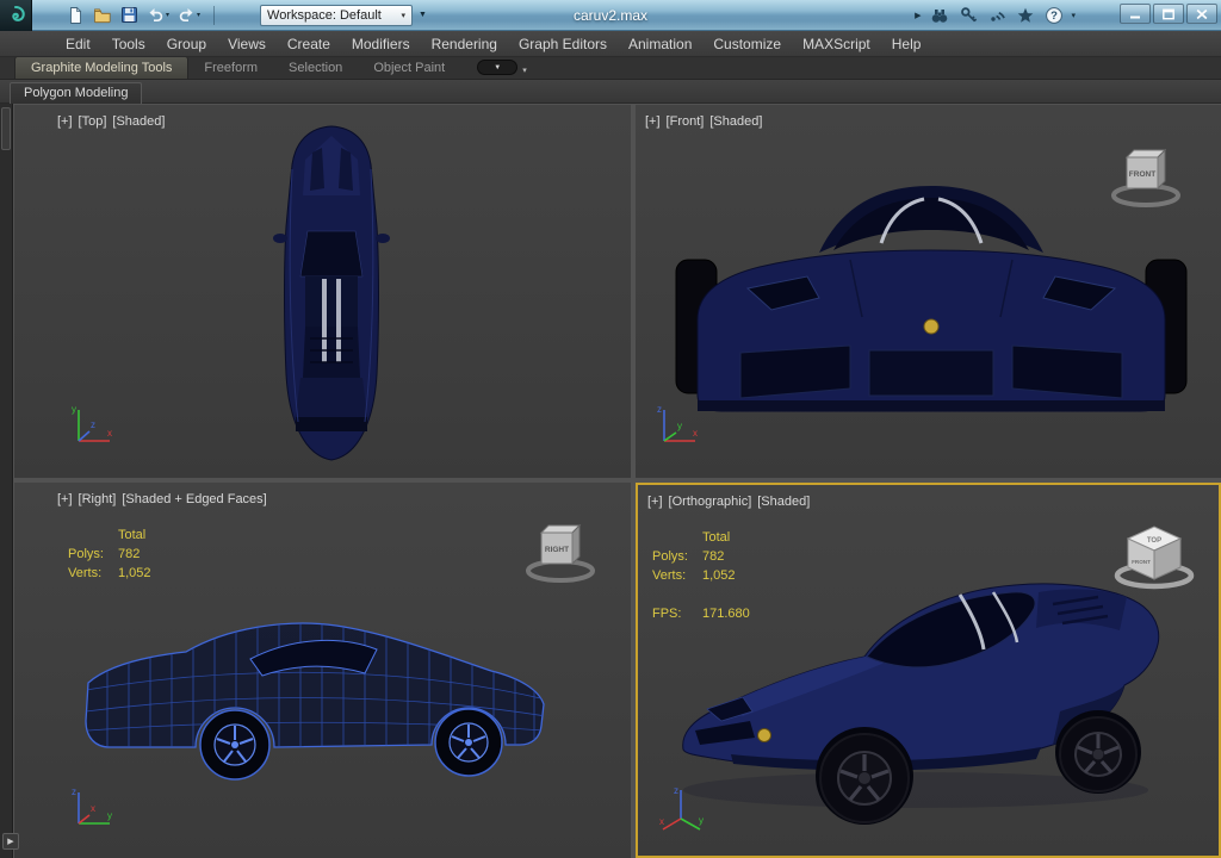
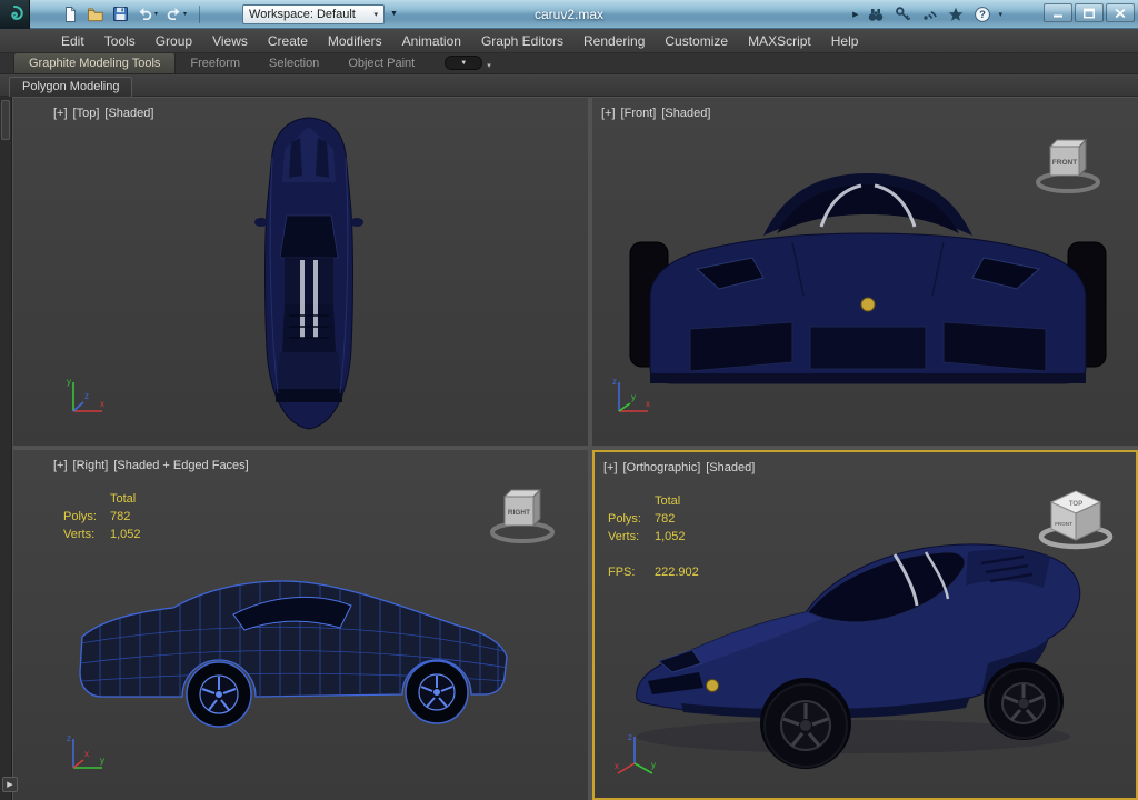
  Workspace: Default
  caruv2.max
  ?
  Edit
  Tools
  Group
  Views
  Create
  Modifiers
- Rendering
+ Animation
  Graph Editors
- Animation
+ Rendering
  Customize
  MAXScript
  Help
  Graphite Modeling Tools
  Freeform
  Selection
  Object Paint
  Polygon Modeling
  [+]
  [Top]
  [Shaded]
  y
  x
  z
  [+]
  [Front]
  [Shaded]
  z
  x
  y
  [+]
  [Right]
  [Shaded + Edged Faces]
  Total
  Polys: 782
  Verts: 1,052
  z
  y
  x
  [+]
  [Orthographic]
  [Shaded]
  Total
  Polys: 782
  Verts: 1,052
- FPS: 171.680
+ FPS: 222.902
  z
  x
  y
